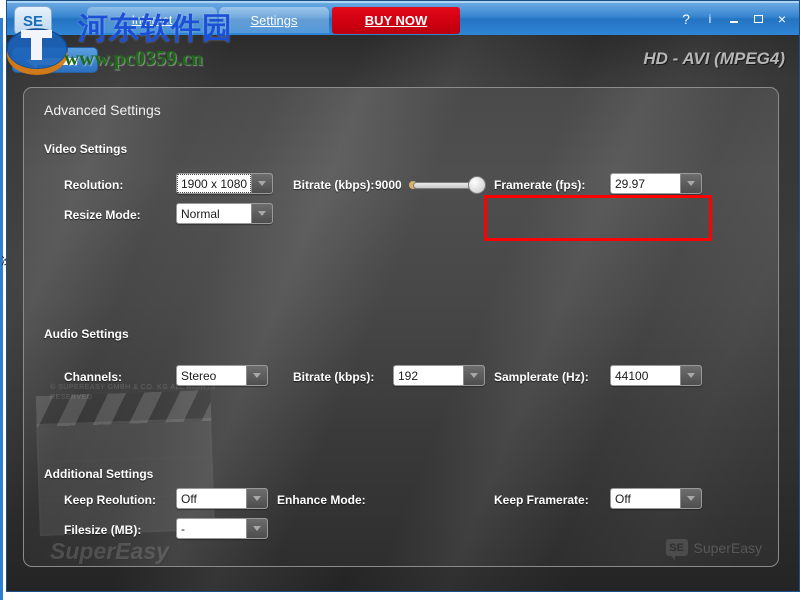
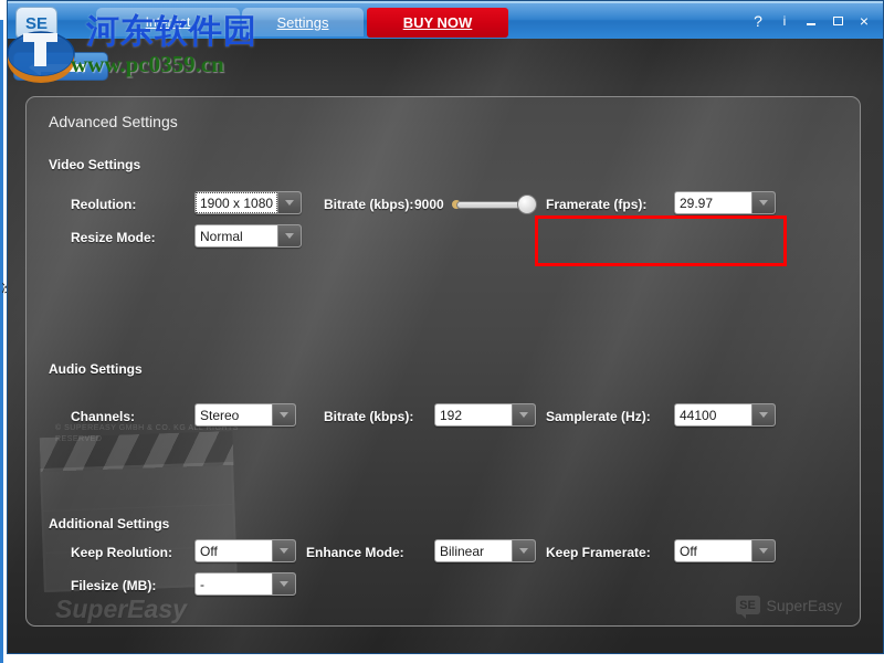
  Internet
  Settings
  BUY NOW
  ?
  i
  ×
- HD - AVI (MPEG4)
  SuperEasy
  Advanced Settings
  Video Settings
  Reolution:
  1900 x 1080
  Resize Mode:
  Normal
  Bitrate (kbps):
  9000
  Framerate (fps):
  29.97
  Audio Settings
  Channels:
  Stereo
  Bitrate (kbps):
  192
  Samplerate (Hz):
  44100
  Additional Settings
  Keep Reolution:
  Off
  Filesize (MB):
  -
  Enhance Mode:
+ Bilinear
  Keep Framerate:
  Off
  SE
  SuperEasy
  SE
  河东软件园
  www.pc0359.cn
